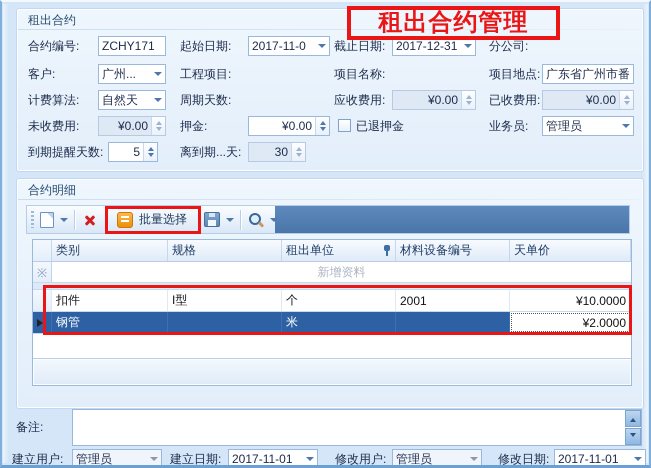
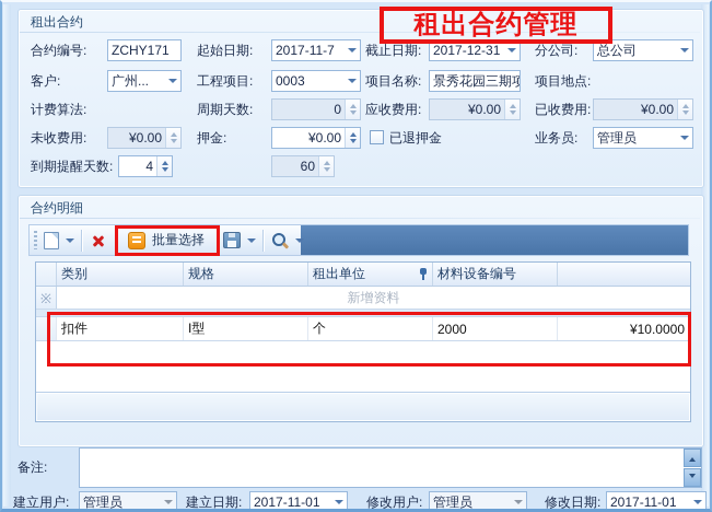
  租出合约
  合约编号:
  ZCHY171
  起始日期:
- 2017-11-0
+ 2017-11-7
  截止日期:
  2017-12-31
  分公司:
+ 总公司
  客户:
  广州...
  工程项目:
+ 0003
  项目名称:
+ 景秀花园三期项
  项目地点:
- 广东省广州市番
  计费算法:
- 自然天
  周期天数:
+ 0
  应收费用:
  ¥0.00
  已收费用:
  ¥0.00
  未收费用:
  ¥0.00
  押金:
  ¥0.00
  已退押金
  业务员:
  管理员
  到期提醒天数:
- 5
+ 4
- 离到期...天:
- 30
+ 60
  合约明细
  批量选择
  类别
  规格
  租出单位
  材料设备编号
- 天单价
  ※
  新增资料
  扣件
  I型
  个
- 2001
+ 2000
  ¥10.0000
- 钢管
- 米
- ¥2.0000
  租出合约管理
  备注:
  建立用户:
  管理员
  建立日期:
  2017-11-01
  修改用户:
  管理员
  修改日期:
  2017-11-01
